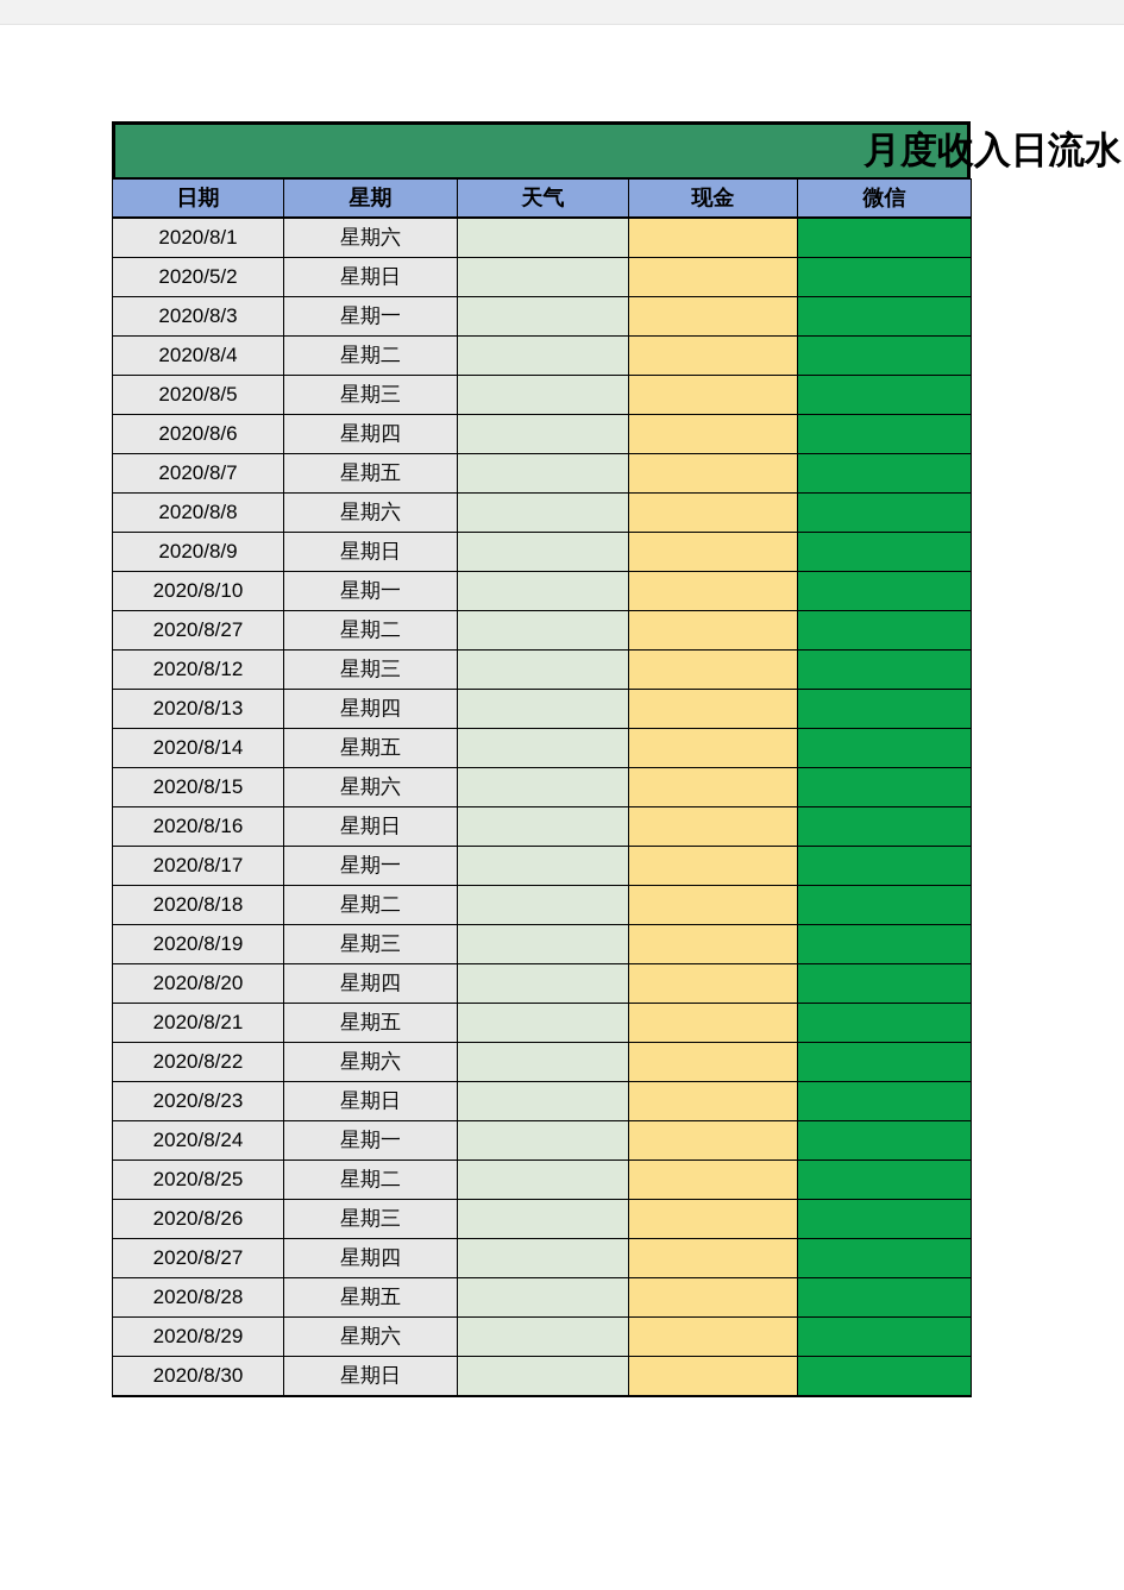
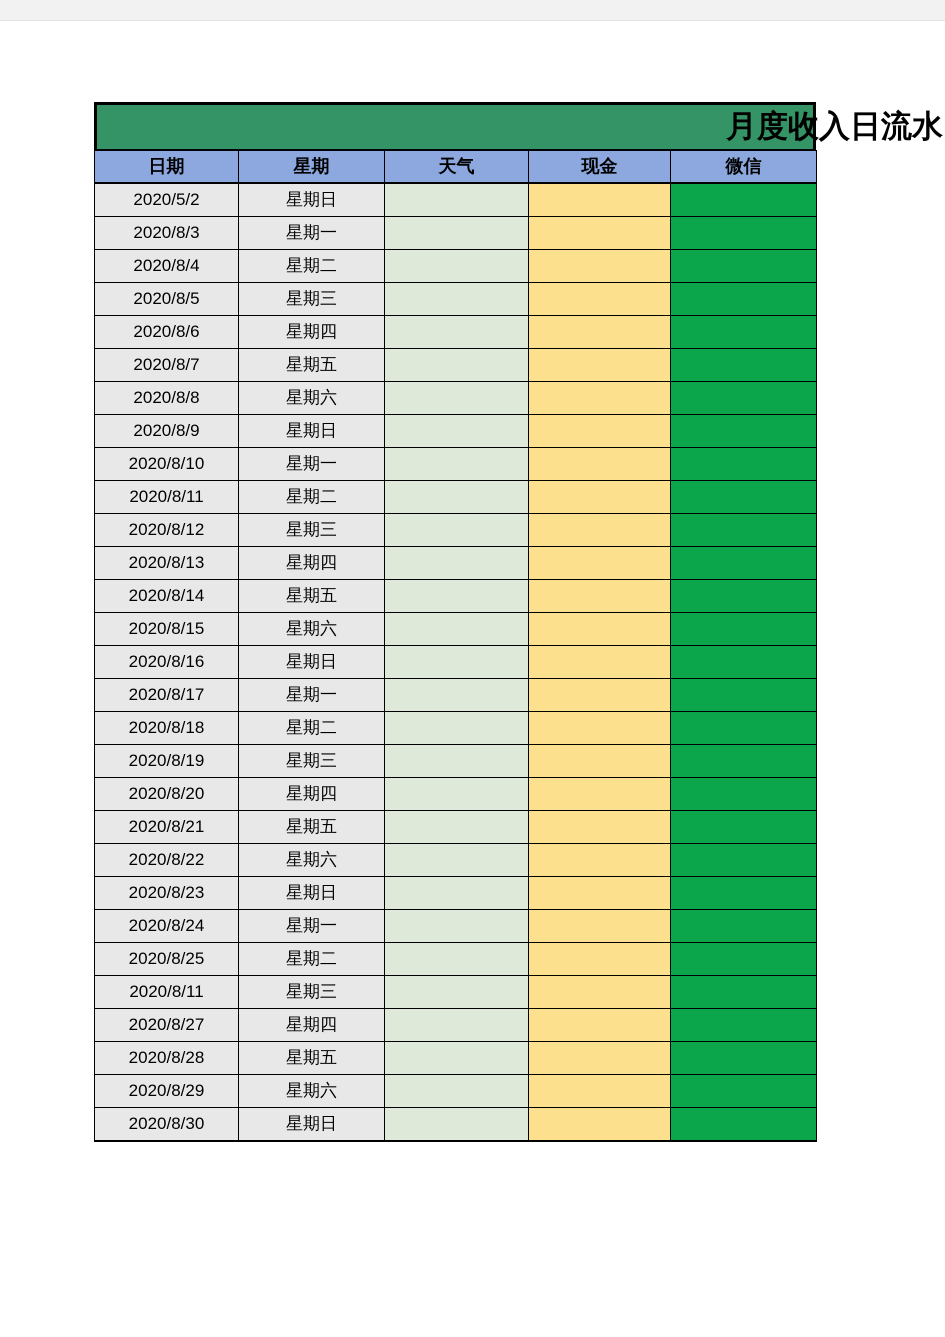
  月度收入日流水
  日期	星期	天气	现金	微信
- 2020/8/1	星期六
  2020/5/2	星期日
  2020/8/3	星期一
  2020/8/4	星期二
  2020/8/5	星期三
  2020/8/6	星期四
  2020/8/7	星期五
  2020/8/8	星期六
  2020/8/9	星期日
  2020/8/10	星期一
- 2020/8/27	星期二
+ 2020/8/11	星期二
  2020/8/12	星期三
  2020/8/13	星期四
  2020/8/14	星期五
  2020/8/15	星期六
  2020/8/16	星期日
  2020/8/17	星期一
  2020/8/18	星期二
  2020/8/19	星期三
  2020/8/20	星期四
  2020/8/21	星期五
  2020/8/22	星期六
  2020/8/23	星期日
  2020/8/24	星期一
  2020/8/25	星期二
- 2020/8/26	星期三
+ 2020/8/11	星期三
  2020/8/27	星期四
  2020/8/28	星期五
  2020/8/29	星期六
  2020/8/30	星期日
